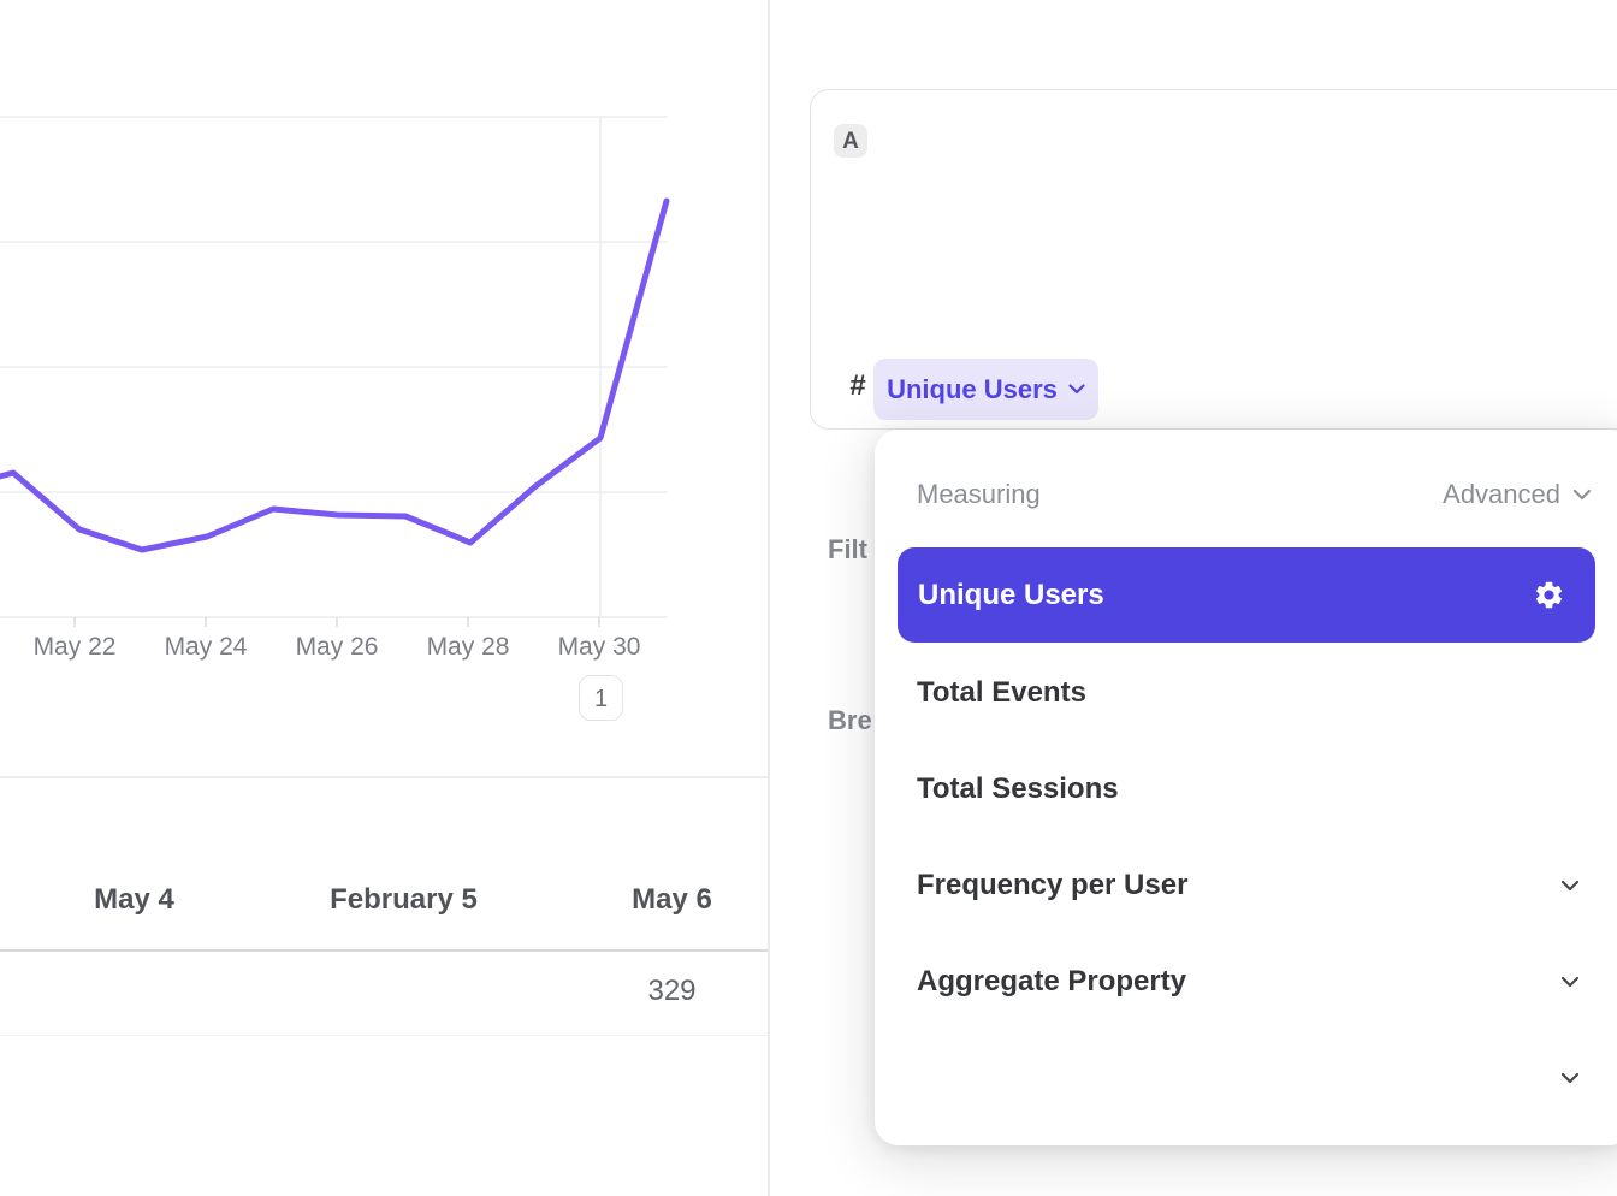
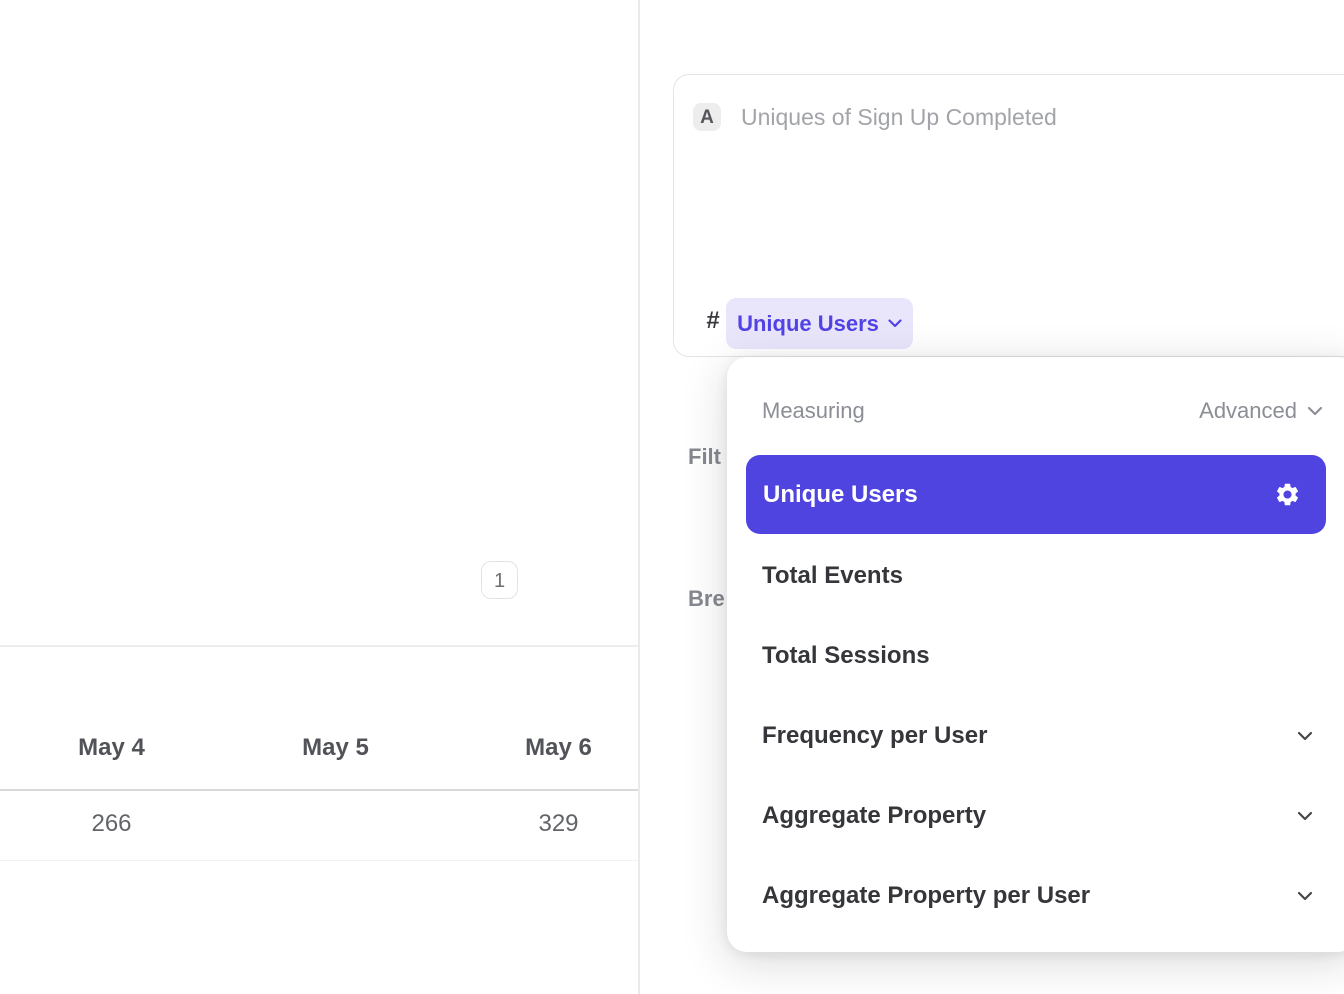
- May 22
- May 24
- May 26
- May 28
- May 30
  1
  May 4
- February 5
+ May 5
  May 6
+ 266
  329
  A
+ Uniques of Sign Up Completed
  #
  Unique Users
  Filt
  Bre
  Measuring
  Advanced
  Unique Users
  Total Events
  Total Sessions
  Frequency per User
  Aggregate Property
+ Aggregate Property per User
